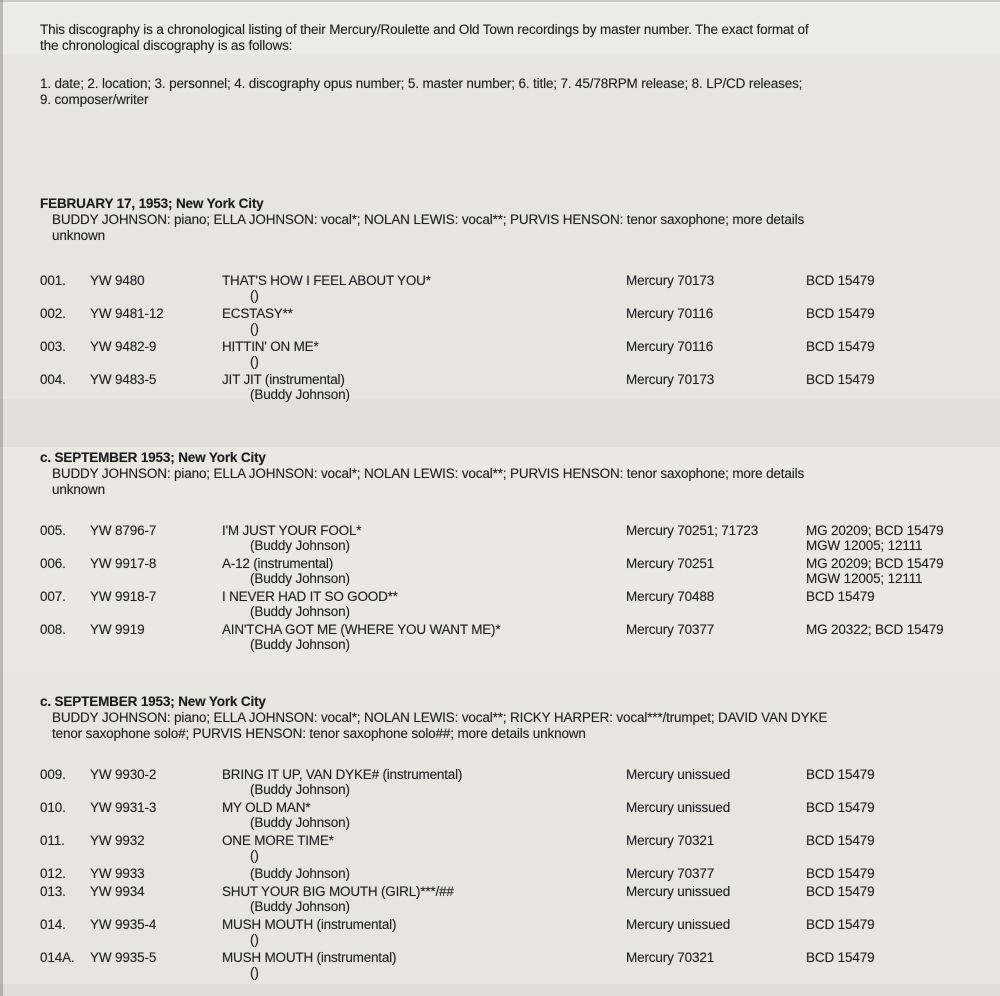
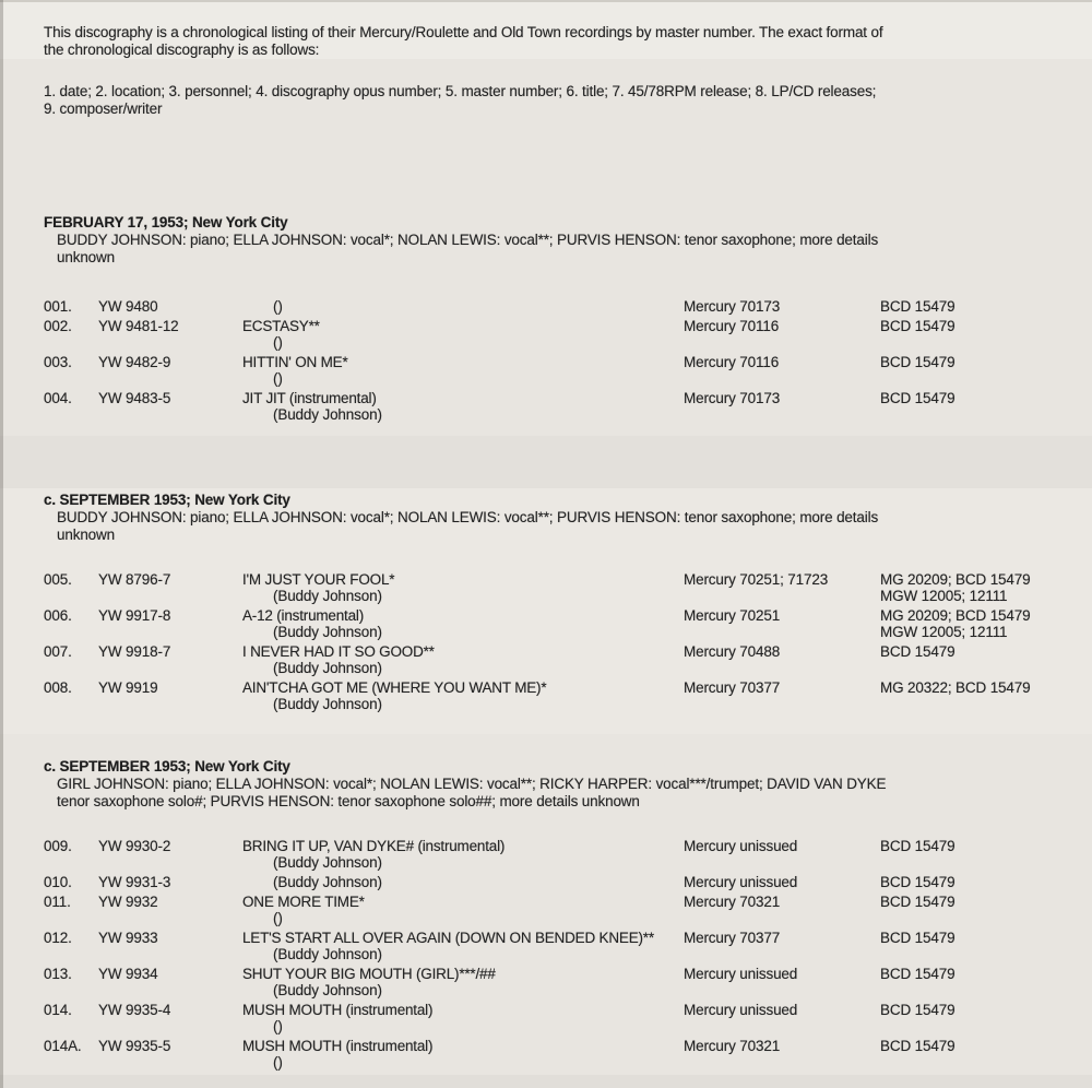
  This discography is a chronological listing of their Mercury/Roulette and Old Town recordings by master number. The exact format of
  the chronological discography is as follows:
  1. date; 2. location; 3. personnel; 4. discography opus number; 5. master number; 6. title; 7. 45/78RPM release; 8. LP/CD releases;
  9. composer/writer
  FEBRUARY 17, 1953; New York City
  BUDDY JOHNSON: piano; ELLA JOHNSON: vocal*; NOLAN LEWIS: vocal**; PURVIS HENSON: tenor saxophone; more details
  unknown
  001.
  YW 9480
- THAT'S HOW I FEEL ABOUT YOU*
  ()
  Mercury 70173
  BCD 15479
  002.
  YW 9481-12
  ECSTASY**
  ()
  Mercury 70116
  BCD 15479
  003.
  YW 9482-9
  HITTIN' ON ME*
  ()
  Mercury 70116
  BCD 15479
  004.
  YW 9483-5
  JIT JIT (instrumental)
  (Buddy Johnson)
  Mercury 70173
  BCD 15479
  c. SEPTEMBER 1953; New York City
  BUDDY JOHNSON: piano; ELLA JOHNSON: vocal*; NOLAN LEWIS: vocal**; PURVIS HENSON: tenor saxophone; more details
  unknown
  005.
  YW 8796-7
  I'M JUST YOUR FOOL*
  (Buddy Johnson)
  Mercury 70251; 71723
  MG 20209; BCD 15479
  MGW 12005; 12111
  006.
  YW 9917-8
  A-12 (instrumental)
  (Buddy Johnson)
  Mercury 70251
  MG 20209; BCD 15479
  MGW 12005; 12111
  007.
  YW 9918-7
  I NEVER HAD IT SO GOOD**
  (Buddy Johnson)
  Mercury 70488
  BCD 15479
  008.
  YW 9919
  AIN'TCHA GOT ME (WHERE YOU WANT ME)*
  (Buddy Johnson)
  Mercury 70377
  MG 20322; BCD 15479
  c. SEPTEMBER 1953; New York City
- BUDDY JOHNSON: piano; ELLA JOHNSON: vocal*; NOLAN LEWIS: vocal**; RICKY HARPER: vocal***/trumpet; DAVID VAN DYKE
+ GIRL JOHNSON: piano; ELLA JOHNSON: vocal*; NOLAN LEWIS: vocal**; RICKY HARPER: vocal***/trumpet; DAVID VAN DYKE
  tenor saxophone solo#; PURVIS HENSON: tenor saxophone solo##; more details unknown
  009.
  YW 9930-2
  BRING IT UP, VAN DYKE# (instrumental)
  (Buddy Johnson)
  Mercury unissued
  BCD 15479
  010.
  YW 9931-3
- MY OLD MAN*
  (Buddy Johnson)
  Mercury unissued
  BCD 15479
  011.
  YW 9932
  ONE MORE TIME*
  ()
  Mercury 70321
  BCD 15479
  012.
  YW 9933
+ LET'S START ALL OVER AGAIN (DOWN ON BENDED KNEE)**
  (Buddy Johnson)
  Mercury 70377
  BCD 15479
  013.
  YW 9934
  SHUT YOUR BIG MOUTH (GIRL)***/##
  (Buddy Johnson)
  Mercury unissued
  BCD 15479
  014.
  YW 9935-4
  MUSH MOUTH (instrumental)
  ()
  Mercury unissued
  BCD 15479
  014A.
  YW 9935-5
  MUSH MOUTH (instrumental)
  ()
  Mercury 70321
  BCD 15479
